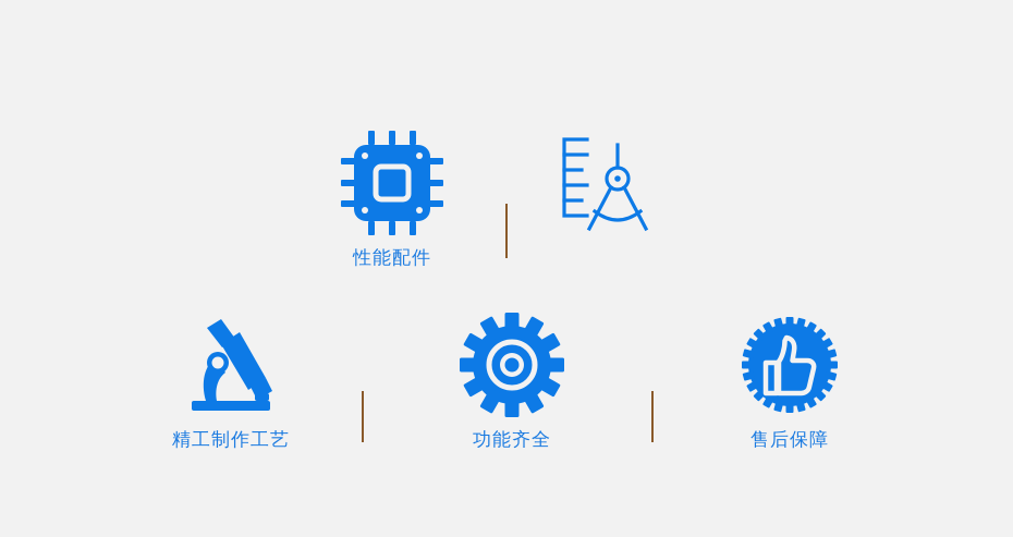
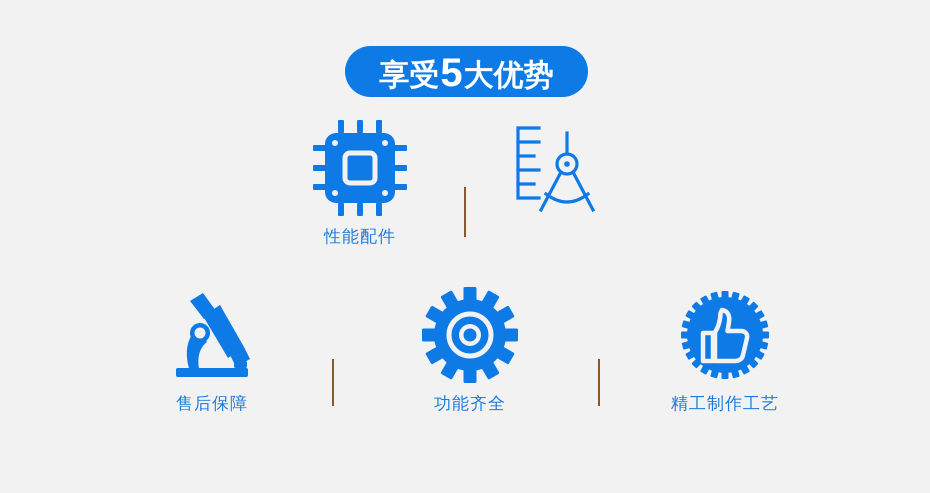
+ 享受
+ 5
+ 大优势
  性能配件
- 精工制作工艺
+ 售后保障
  功能齐全
- 售后保障
+ 精工制作工艺
